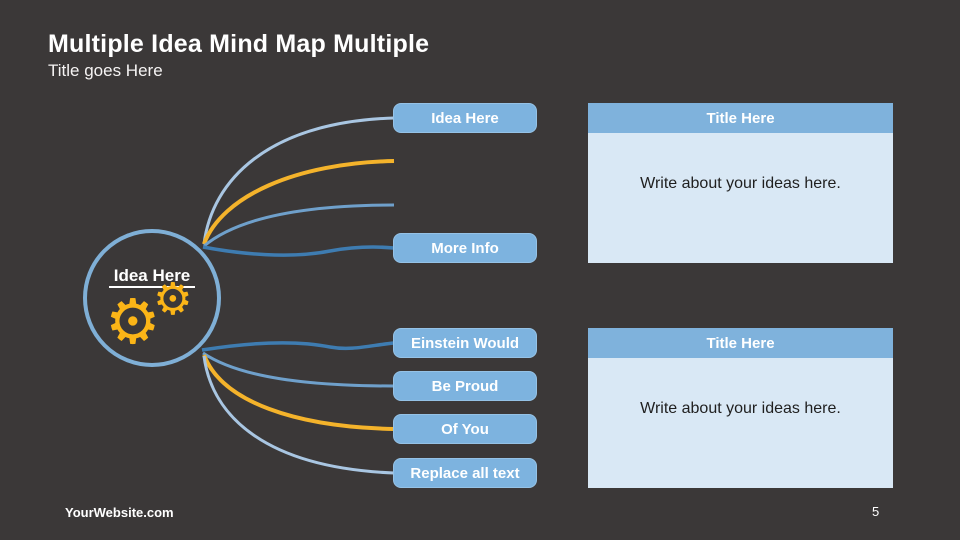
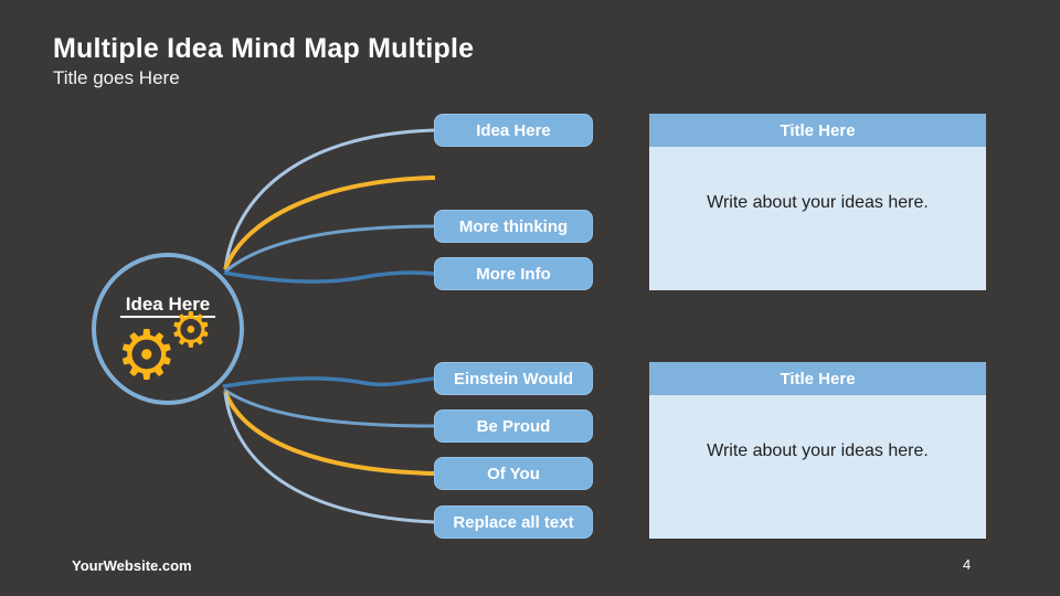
  Multiple Idea Mind Map Multiple
  Title goes Here
  Idea Here
  ⚙
  ⚙
  Idea Here
+ More thinking
  More Info
  Einstein Would
  Be Proud
  Of You
  Replace all text
  Title Here
  Write about your ideas here.
  Title Here
  Write about your ideas here.
  YourWebsite.com
- 5
+ 4
